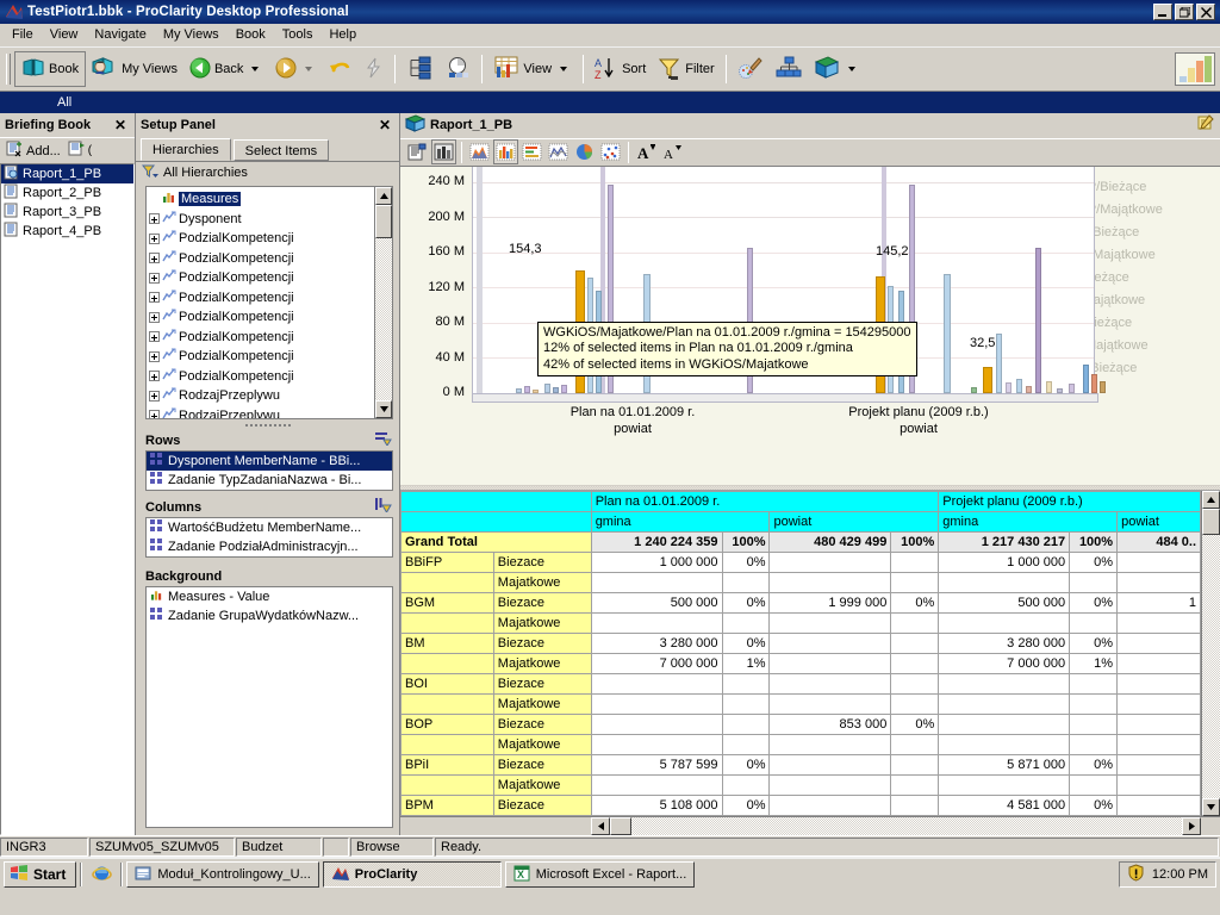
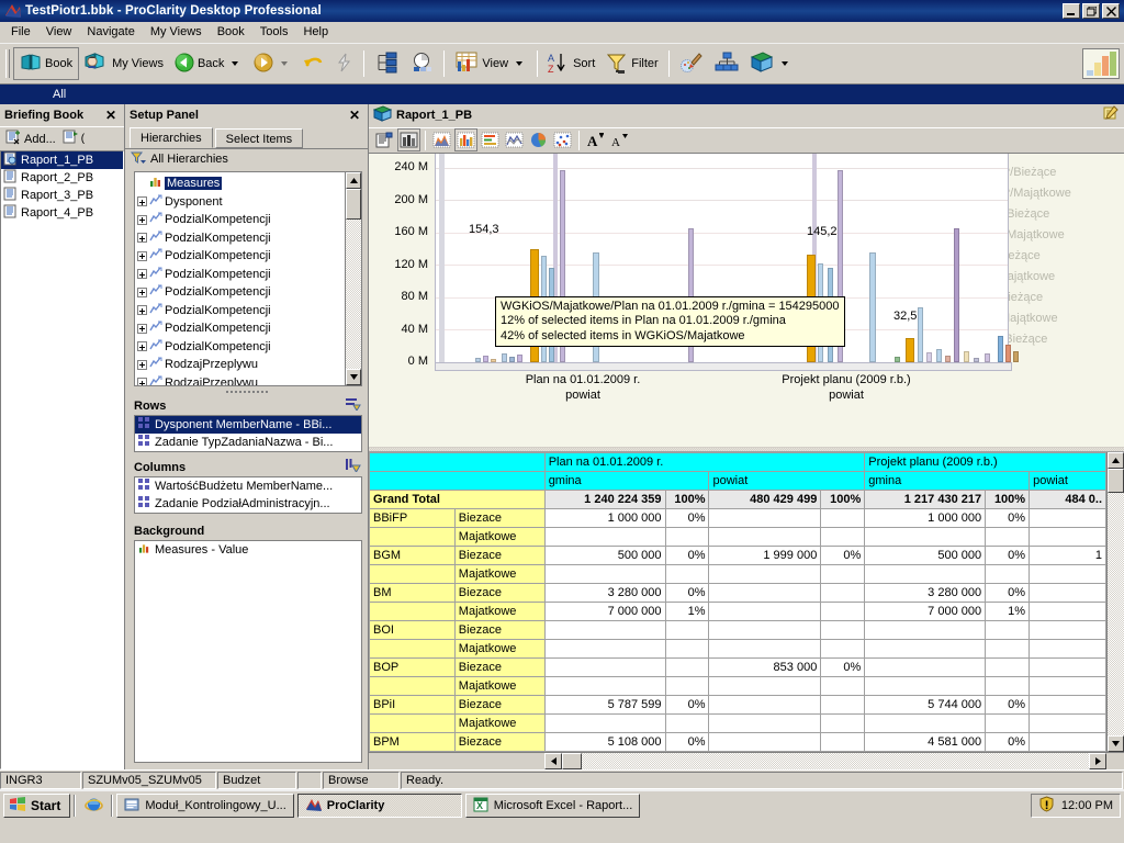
  TestPiotr1.bbk - ProClarity Desktop Professional
  File
  View
  Navigate
  My Views
  Book
  Tools
  Help
  Book
  My Views
  Back
  View
  A
  Z
  Sort
  Filter
  All
  Briefing Book
  ✕
  Add...
  (
  Raport_1_PB
  Raport_2_PB
  Raport_3_PB
  Raport_4_PB
  Setup Panel
  ✕
  Hierarchies
  Select Items
  All Hierarchies
  Measures
  Dysponent
  PodzialKompetencji
  PodzialKompetencji
  PodzialKompetencji
  PodzialKompetencji
  PodzialKompetencji
  PodzialKompetencji
  PodzialKompetencji
  PodzialKompetencji
  RodzajPrzeplywu
  RodzajPrzeplywu
  Rows
  Dysponent MemberName - BBi...
  Zadanie TypZadaniaNazwa - Bi...
  Columns
  WartośćBudżetu MemberName...
  Zadanie PodziałAdministracyjn...
  Background
  Measures - Value
- Zadanie GrupaWydatkówNazw...
  Raport_1_PB
  A
  A
  0 M
  40 M
  80 M
  120 M
  160 M
  200 M
  240 M
  154,3
  145,2
  32,5
  Plan na 01.01.2009 r.
  powiat
  Projekt planu (2009 r.b.)
  powiat
  WGKiOS/Majatkowe/Plan na 01.01.2009 r./gmina = 154295000
  12% of selected items in Plan na 01.01.2009 r./gmina
  42% of selected items in WGKiOS/Majatkowe
  	Plan na 01.01.2009 r.	Projekt planu (2009 r.b.)
  	gmina	powiat	gmina	powiat
  Grand Total	1 240 224 359	100%	480 429 499	100%	1 217 430 217	100%	484 0..
  BBiFP	Biezace	1 000 000	0%			1 000 000	0%
  	Majatkowe
  BGM	Biezace	500 000	0%	1 999 000	0%	500 000	0%	1
  	Majatkowe
  BM	Biezace	3 280 000	0%			3 280 000	0%
  	Majatkowe	7 000 000	1%			7 000 000	1%
  BOI	Biezace
  	Majatkowe
  BOP	Biezace			853 000	0%
  	Majatkowe
- BPiI	Biezace	5 787 599	0%			5 871 000	0%
+ BPiI	Biezace	5 787 599	0%			5 744 000	0%
  	Majatkowe
  BPM	Biezace	5 108 000	0%			4 581 000	0%
  INGR3
  SZUMv05_SZUMv05
  Budzet
  Browse
  Ready.
  Start
  Moduł_Kontrolingowy_U...
  ProClarity
  X
  Microsoft Excel - Raport...
  12:00 PM
